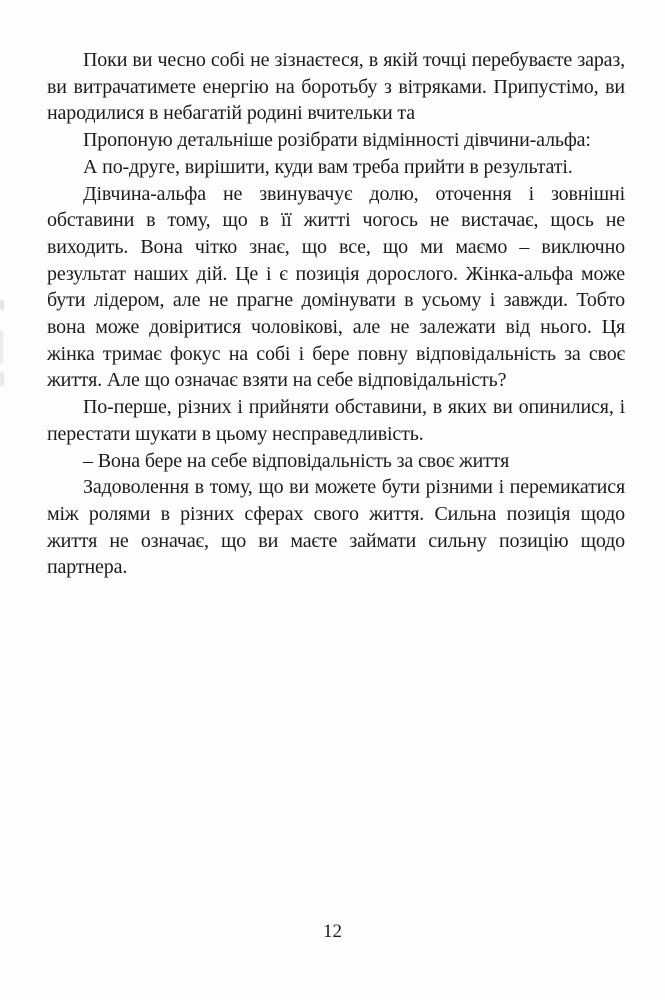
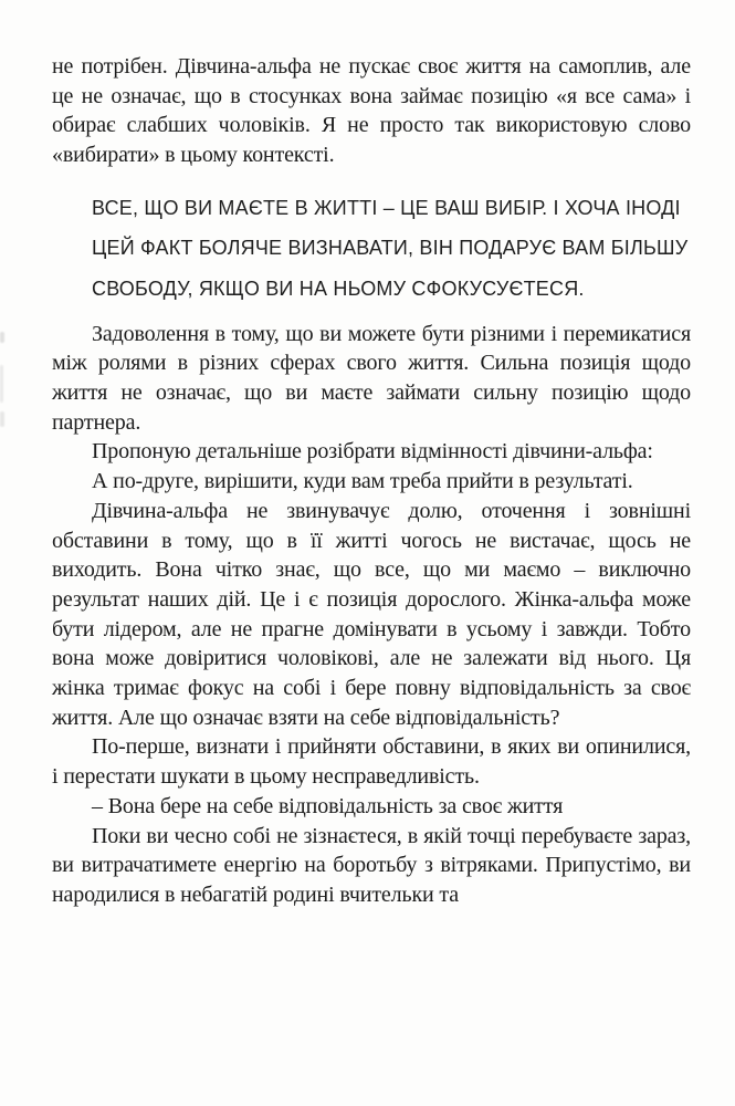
+ не потрібен. Дівчина-альфа не пускає своє життя на самоплив, але це не означає, що в стосунках вона займає позицію «я все сама» і обирає слабших чоловіків. Я не просто так використовую слово «вибирати» в цьому контексті.
+ ВСЕ, ЩО ВИ МАЄТЕ В ЖИТТІ – ЦЕ ВАШ ВИБІР. І ХОЧА ІНОДІ ЦЕЙ ФАКТ БОЛЯЧЕ ВИЗНАВАТИ, ВІН ПОДАРУЄ ВАМ БІЛЬШУ СВОБОДУ, ЯКЩО ВИ НА НЬОМУ СФОКУСУЄТЕСЯ.
- Поки ви чесно собі не зізнаєтеся, в якій точці перебуваєте зараз, ви витрачатимете енергію на боротьбу з вітряками. Припустімо, ви народилися в небагатій родині вчительки та
+ Задоволення в тому, що ви можете бути різними і перемикатися між ролями в різних сферах свого життя. Сильна позиція щодо життя не означає, що ви маєте займати сильну позицію щодо партнера.
  Пропоную детальніше розібрати відмінності дівчини-альфа:
  А по-друге, вирішити, куди вам треба прийти в результаті.
  Дівчина-альфа не звинувачує долю, оточення і зовнішні обставини в тому, що в її житті чогось не вистачає, щось не виходить. Вона чітко знає, що все, що ми маємо – виключно результат наших дій. Це і є позиція дорослого. Жінка-альфа може бути лідером, але не прагне домінувати в усьому і завжди. Тобто вона може довіритися чоловікові, але не залежати від нього. Ця жінка тримає фокус на собі і бере повну відповідальність за своє життя. Але що означає взяти на себе відповідальність?
- По-перше, різних і прийняти обставини, в яких ви опинилися, і перестати шукати в цьому несправедливість.
+ По-перше, визнати і прийняти обставини, в яких ви опинилися, і перестати шукати в цьому несправедливість.
  – Вона бере на себе відповідальність за своє життя
- Задоволення в тому, що ви можете бути різними і перемикатися між ролями в різних сферах свого життя. Сильна позиція щодо життя не означає, що ви маєте займати сильну позицію щодо партнера.
+ Поки ви чесно собі не зізнаєтеся, в якій точці перебуваєте зараз, ви витрачатимете енергію на боротьбу з вітряками. Припустімо, ви народилися в небагатій родині вчительки та
- 12
